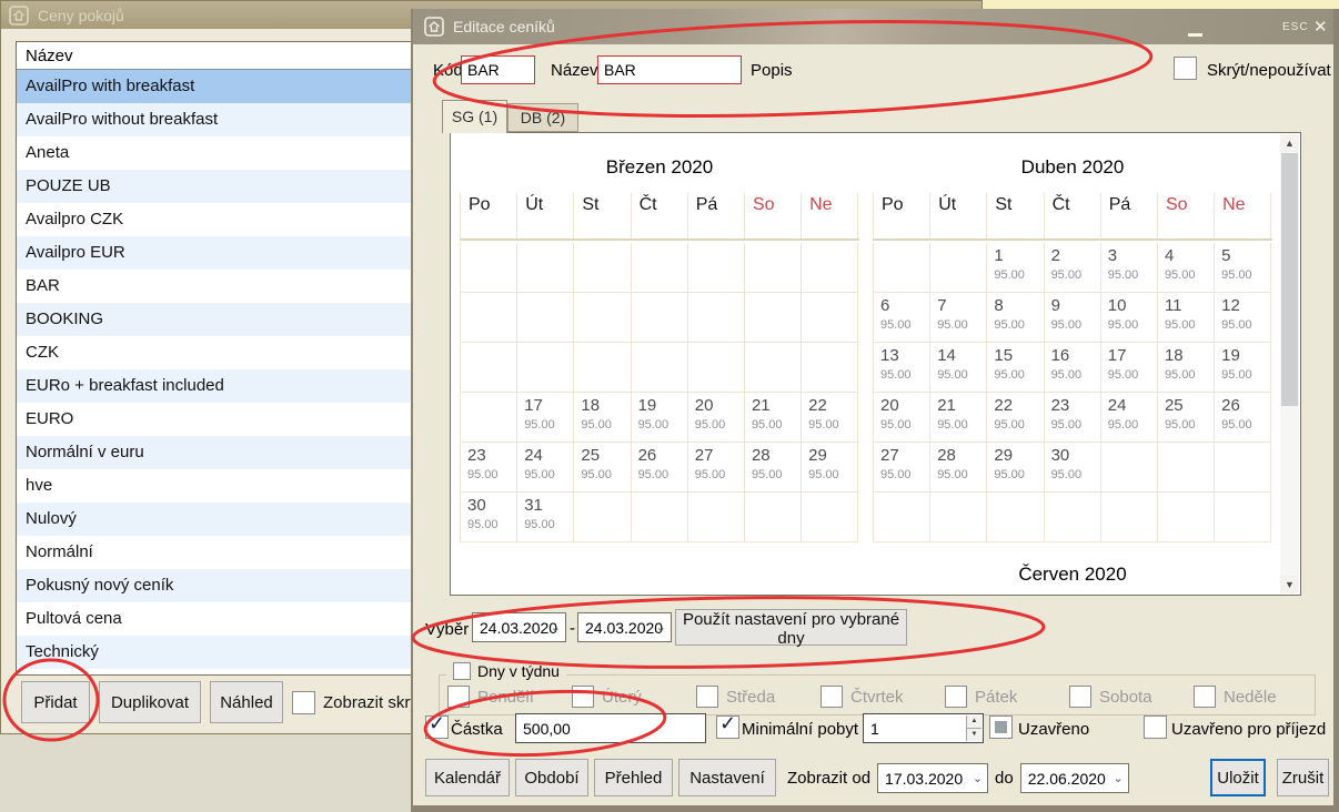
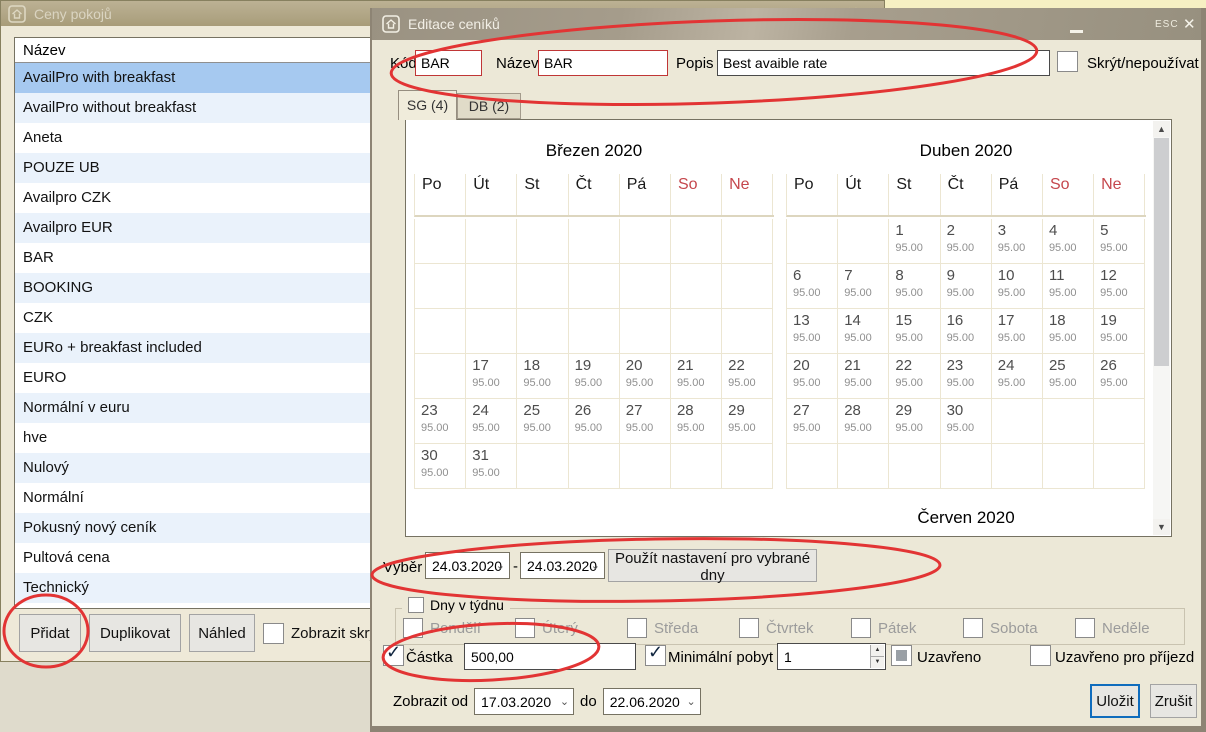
  Ceny pokojů
  Název
  AvailPro with breakfast
  AvailPro without breakfast
  Aneta
  POUZE UB
  Availpro CZK
  Availpro EUR
  BAR
  BOOKING
  CZK
  EURo + breakfast included
  EURO
  Normální v euru
  hve
  Nulový
  Normální
  Pokusný nový ceník
  Pultová cena
  Technický
  Přidat
  Duplikovat
  Náhled
  Zobrazit skr
  Editace ceníků
  ESC
  ✕
  Kód
  BAR
  Název
  BAR
  Popis
+ Best avaible rate
  Skrýt/nepoužívat
- SG (1)
+ SG (4)
  DB (2)
  Březen 2020
  Po
  Út
  St
  Čt
  Pá
  So
  Ne
  17
  95.00
  18
  95.00
  19
  95.00
  20
  95.00
  21
  95.00
  22
  95.00
  23
  95.00
  24
  95.00
  25
  95.00
  26
  95.00
  27
  95.00
  28
  95.00
  29
  95.00
  30
  95.00
  31
  95.00
  Duben 2020
  Po
  Út
  St
  Čt
  Pá
  So
  Ne
  1
  95.00
  2
  95.00
  3
  95.00
  4
  95.00
  5
  95.00
  6
  95.00
  7
  95.00
  8
  95.00
  9
  95.00
  10
  95.00
  11
  95.00
  12
  95.00
  13
  95.00
  14
  95.00
  15
  95.00
  16
  95.00
  17
  95.00
  18
  95.00
  19
  95.00
  20
  95.00
  21
  95.00
  22
  95.00
  23
  95.00
  24
  95.00
  25
  95.00
  26
  95.00
  27
  95.00
  28
  95.00
  29
  95.00
  30
  95.00
  Červen 2020
  ▲
  ▼
  Výběr
  24.03.2020
  ⌄
  -
  24.03.2020
  ⌄
  Použít nastavení pro vybrané dny
  Dny v týdnu
  Pdělí
  Středa
  Čtvrtek
  Pátek
  Sobota
  Neděle
  ✓
  Částka
  500,00
  ✓
  Minimální pobyt
  1
  Uzavřeno
  Uzavřeno pro příjezd
- Kalendář
- Období
- Přehled
- Nastavení
  Zobrazit od
  17.03.2020
  ⌄
  do
  22.06.2020
  ⌄
  Uložit
  Zrušit
